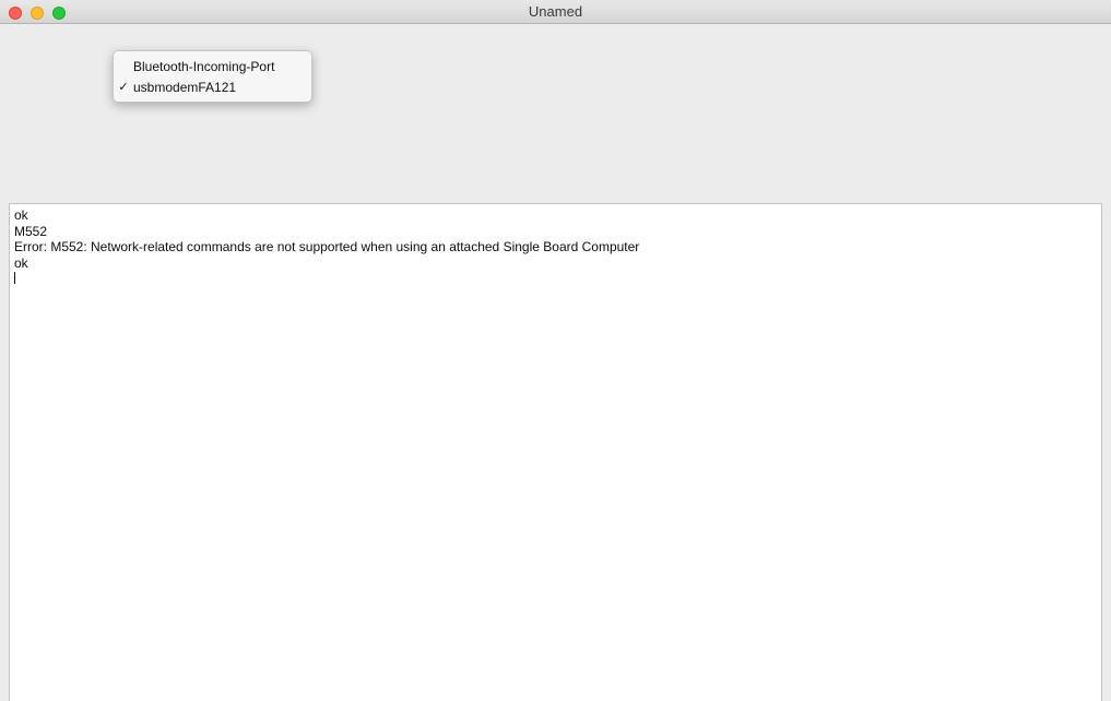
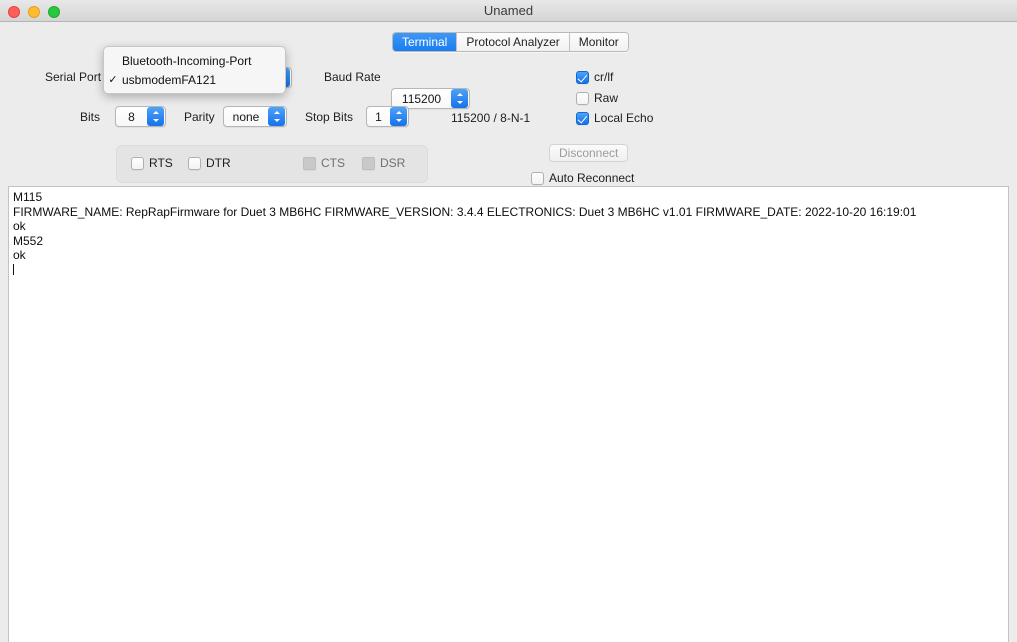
  Unamed
+ Terminal
+ Protocol Analyzer
+ Monitor
+ Serial Port
+ Baud Rate
+ 115200
+ Bits
+ 8
+ Parity
+ none
+ Stop Bits
+ 1
+ 115200 / 8-N-1
+ cr/lf
+ Raw
+ Local Echo
+ Disconnect
+ Auto Reconnect
+ RTS
+ DTR
+ CTS
+ DSR
  Bluetooth-Incoming-Port
  ✓
  usbmodemFA121
+ M115
+ FIRMWARE_NAME: RepRapFirmware for Duet 3 MB6HC FIRMWARE_VERSION: 3.4.4 ELECTRONICS: Duet 3 MB6HC v1.01 FIRMWARE_DATE: 2022-10-20 16:19:01
  ok
  M552
- Error: M552: Network-related commands are not supported when using an attached Single Board Computer
  ok
